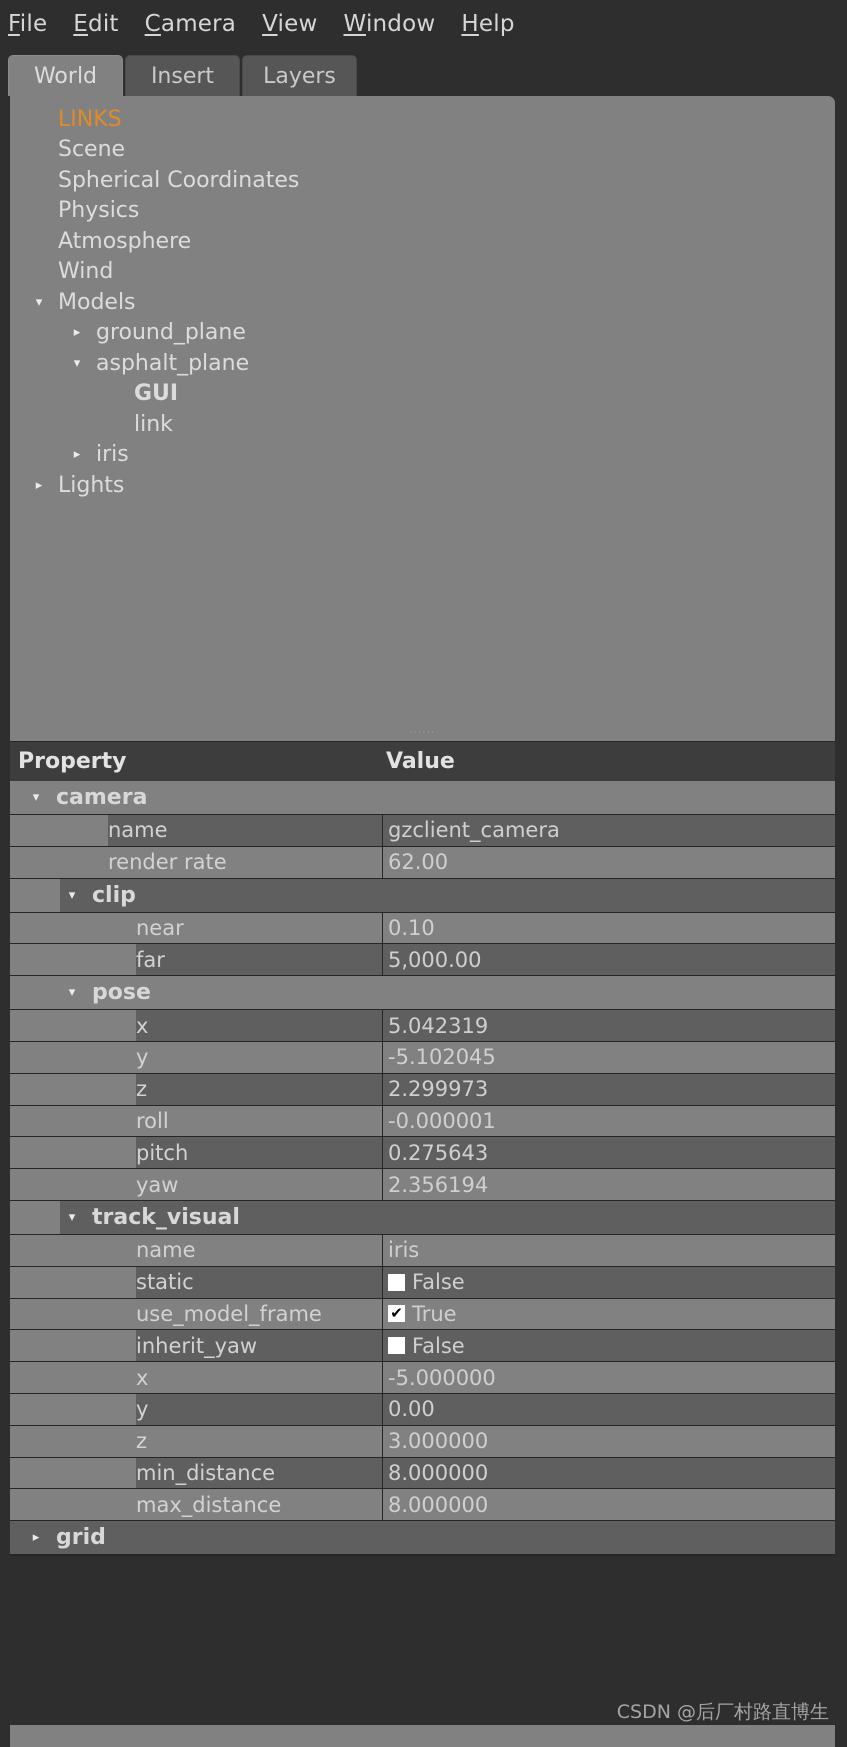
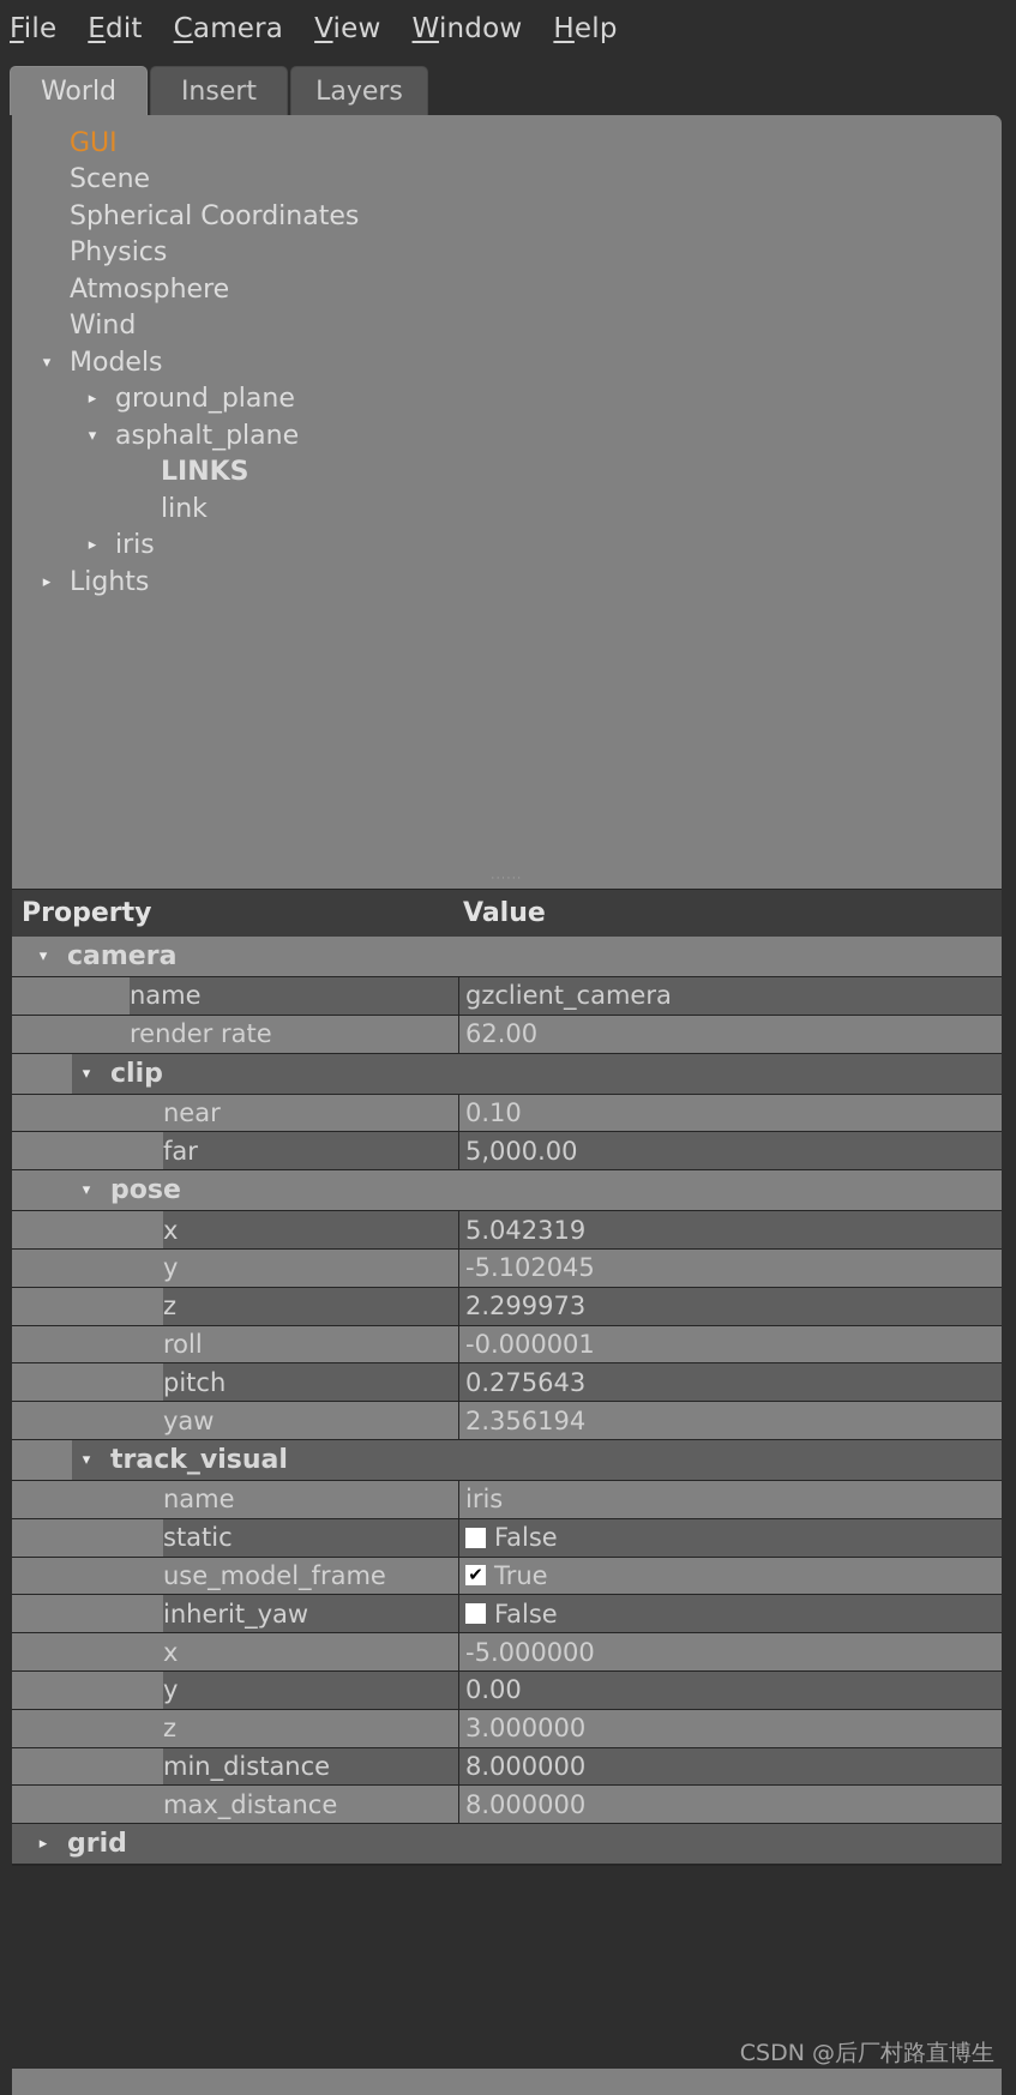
  File
  Edit
  Camera
  View
  Window
  Help
  World
  Insert
  Layers
- LINKS
+ GUI
  Scene
  Spherical Coordinates
  Physics
  Atmosphere
  Wind
  ▾
  Models
  ▸
  ground_plane
  ▾
  asphalt_plane
- GUI
+ LINKS
  link
  ▸
  iris
  ▸
  Lights
  Property
  Value
  ▾
  camera
  name
  gzclient_camera
  render rate
  62.00
  ▾
  clip
  near
  0.10
  far
  5,000.00
  ▾
  pose
  x
  5.042319
  y
  -5.102045
  z
  2.299973
  roll
  -0.000001
  pitch
  0.275643
  yaw
  2.356194
  ▾
  track_visual
  name
  iris
  static
  False
  use_model_frame
  ✔
  True
  inherit_yaw
  False
  x
  -5.000000
  y
  0.00
  z
  3.000000
  min_distance
  8.000000
  max_distance
  8.000000
  ▸
  grid
  CSDN @后厂村路直博生
